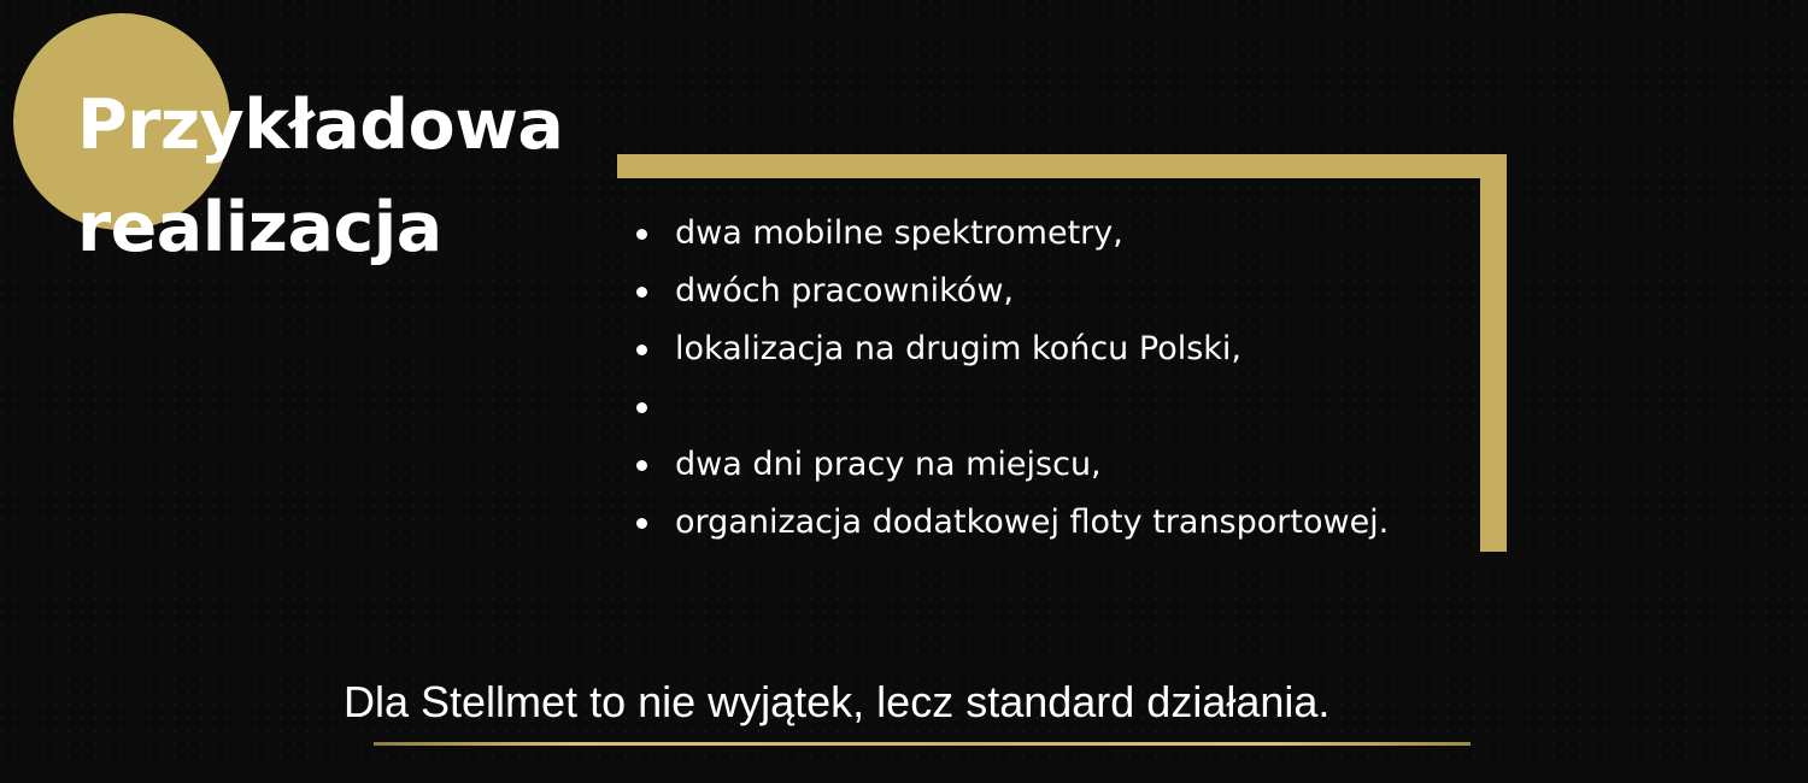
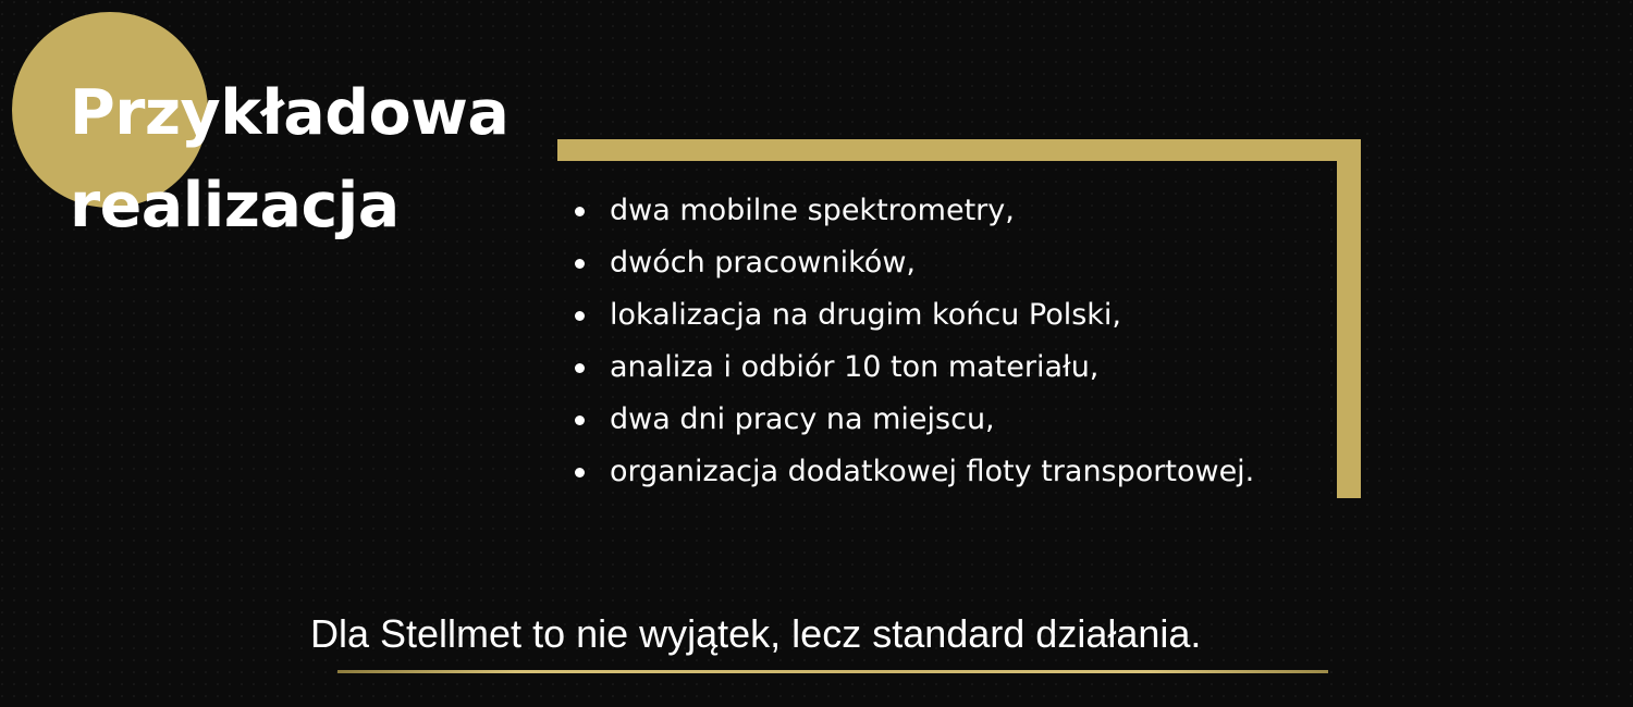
  Przykładowa
  realizacja
  dwa mobilne spektrometry,
  dwóch pracowników,
  lokalizacja na drugim końcu Polski,
+ analiza i odbiór 10 ton materiału,
  dwa dni pracy na miejscu,
  organizacja dodatkowej floty transportowej.
  Dla Stellmet to nie wyjątek, lecz standard działania.
